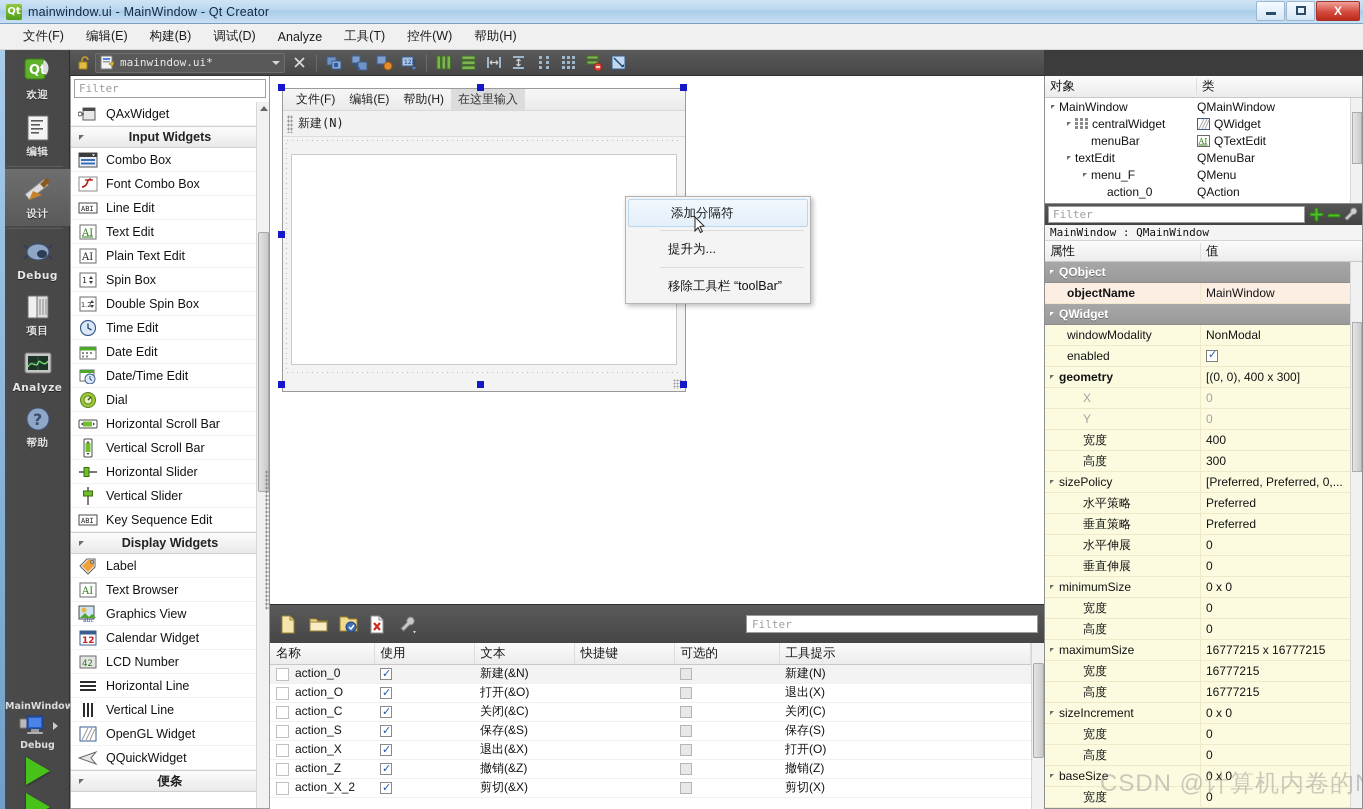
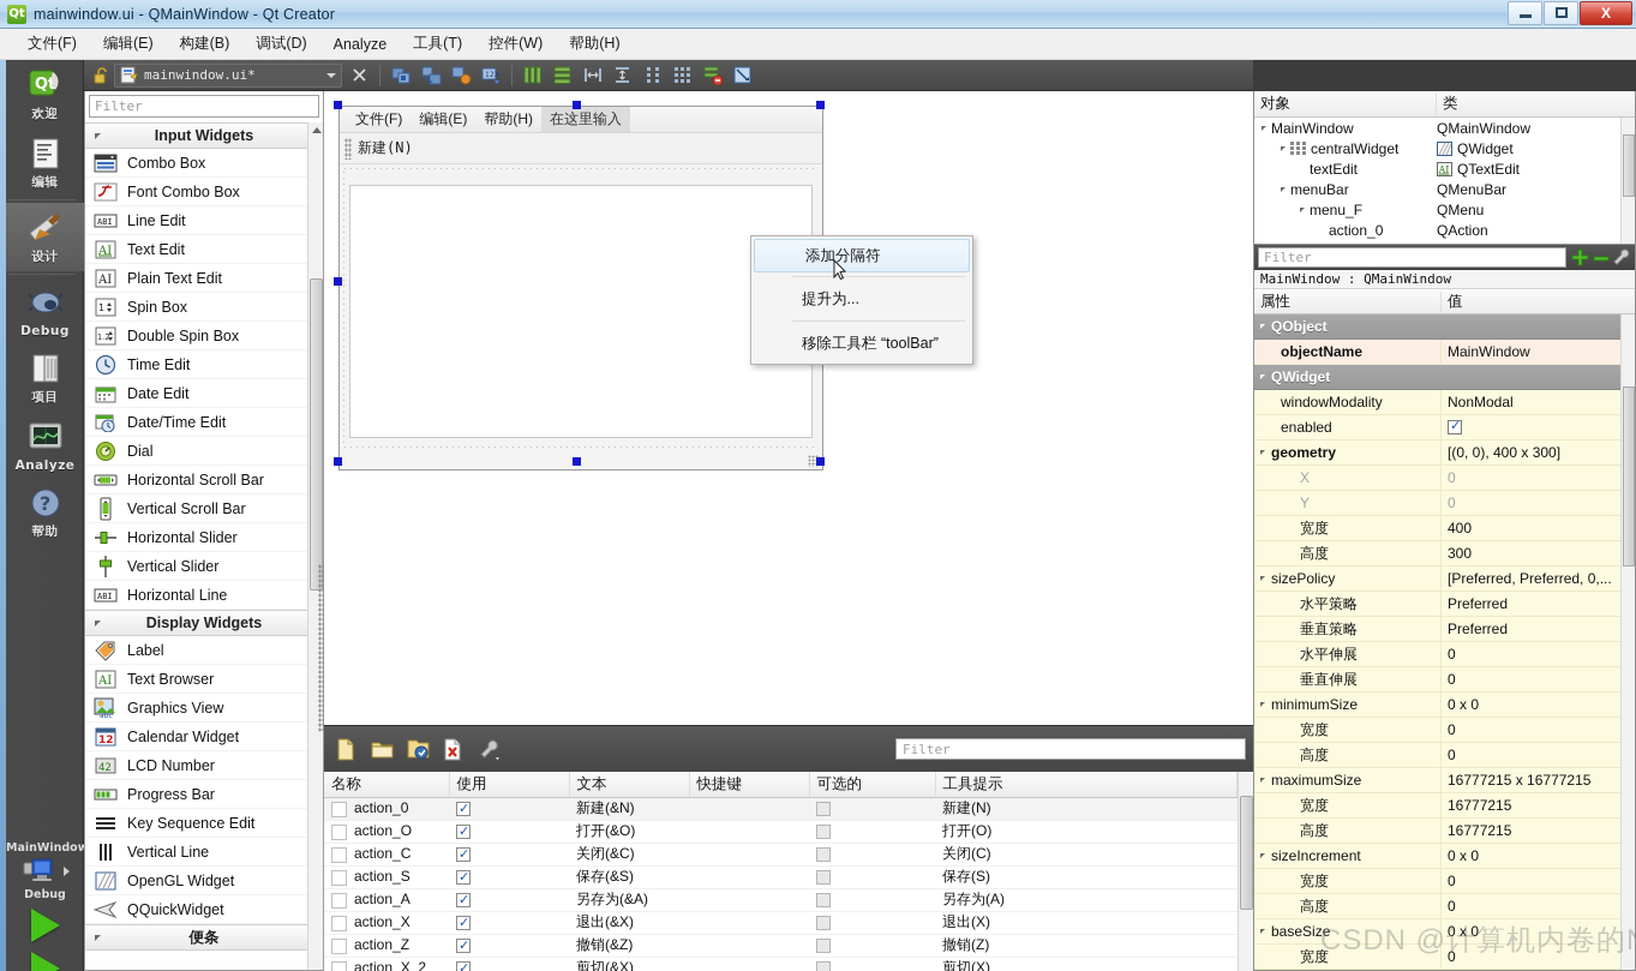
  Qt
- mainwindow.ui - MainWindow - Qt Creator
+ mainwindow.ui - QMainWindow - Qt Creator
  X
  文件(F)
  编辑(E)
  构建(B)
  调试(D)
  Analyze
  工具(T)
  控件(W)
  帮助(H)
  Qt
  欢迎
  编辑
  设计
  Debug
  项目
  Analyze
  ?
  帮助
  MainWindo
  Debug
  mainwindow.ui*
  Filter
- QAxWidget
  Input Widgets
  Combo Box
  Font Combo Box
  ABI
  Line Edit
  AI
  Text Edit
  AI
  Plain Text Edit
  1
  Spin Box
  1.2
  Double Spin Box
  Time Edit
  Date Edit
  Date/Time Edit
  Dial
  Horizontal Scroll Bar
  Vertical Scroll Bar
  Horizontal Slider
  Vertical Slider
  ABI
- Key Sequence Edit
+ Horizontal Line
  Display Widgets
  Label
  AI
  Text Browser
  Graphics View
  12
  Calendar Widget
  42
  LCD Number
+ Progress Bar
- Horizontal Line
+ Key Sequence Edit
  Vertical Line
  OpenGL Widget
  QQuickWidget
  便条
  文件(F)
  编辑(E)
  帮助(H)
  在这里输入
  新建(N)
  添加分隔符
  提升为...
  移除工具栏 “toolBar”
  Filter
  名称	使用	文本	快捷键	可选的	工具提示
  action_0		新建(&N)			新建(N)
- action_O		打开(&O)			退出(X)
+ action_O		打开(&O)			打开(O)
  action_C		关闭(&C)			关闭(C)
  action_S		保存(&S)			保存(S)
+ action_A		另存为(&A)			另存为(A)
- action_X		退出(&X)			打开(O)
+ action_X		退出(&X)			退出(X)
  action_Z		撤销(&Z)			撤销(Z)
  action_X_2		剪切(&X)			剪切(X)
  对象
  类
  MainWindow
  QMainWindow
  centralWidget
  QWidget
- menuBar
+ textEdit
  AI
  QTextEdit
- textEdit
+ menuBar
  QMenuBar
  menu_F
  QMenu
  action_0
  QAction
  Filter
  MainWindow : QMainWindow
  属性
  值
  QObject
  objectName
  MainWindow
  QWidget
  windowModality
  NonModal
  enabled
  geometry
  [(0, 0), 400 x 300]
  X
  0
  Y
  0
  宽度
  400
  高度
  300
  sizePolicy
  [Preferred, Preferred, 0,...
  水平策略
  Preferred
  垂直策略
  Preferred
  水平伸展
  0
  垂直伸展
  0
  minimumSize
  0 x 0
  宽度
  0
  高度
  0
  maximumSize
  16777215 x 16777215
  宽度
  16777215
  高度
  16777215
  sizeIncrement
  0 x 0
  宽度
  0
  高度
  0
  baseSize
  0 x 0
  宽度
  0
  CSDN @计算机内卷的
